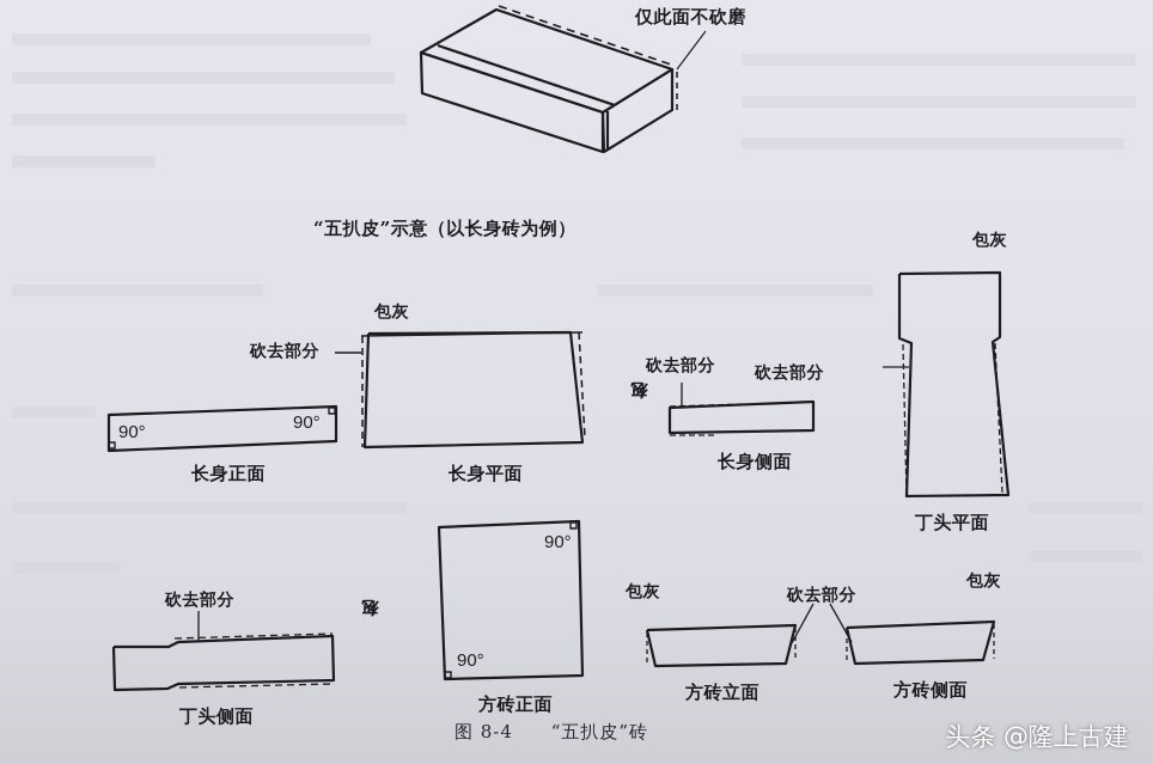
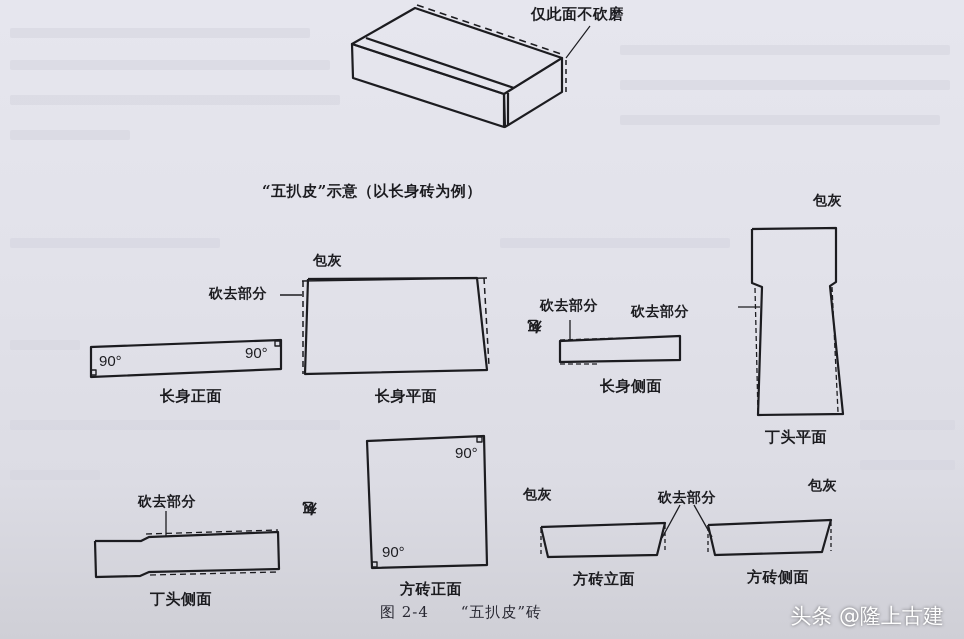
  仅此面不砍磨
  “五扒皮”示意（以长身砖为例）
  90°
  90°
  长身正面
  包灰
  砍去部分
  长身平面
  砍去部分
  砍去部分
  长身侧面
  包灰
  丁头平面
  砍去部分
  丁头侧面
  90°
  90°
  方砖正面
  包灰
  砍去部分
  包灰
  方砖立面
  方砖侧面
- 图 8-4 “五扒皮”砖
+ 图 2-4 “五扒皮”砖
  头条 @隆上古建
